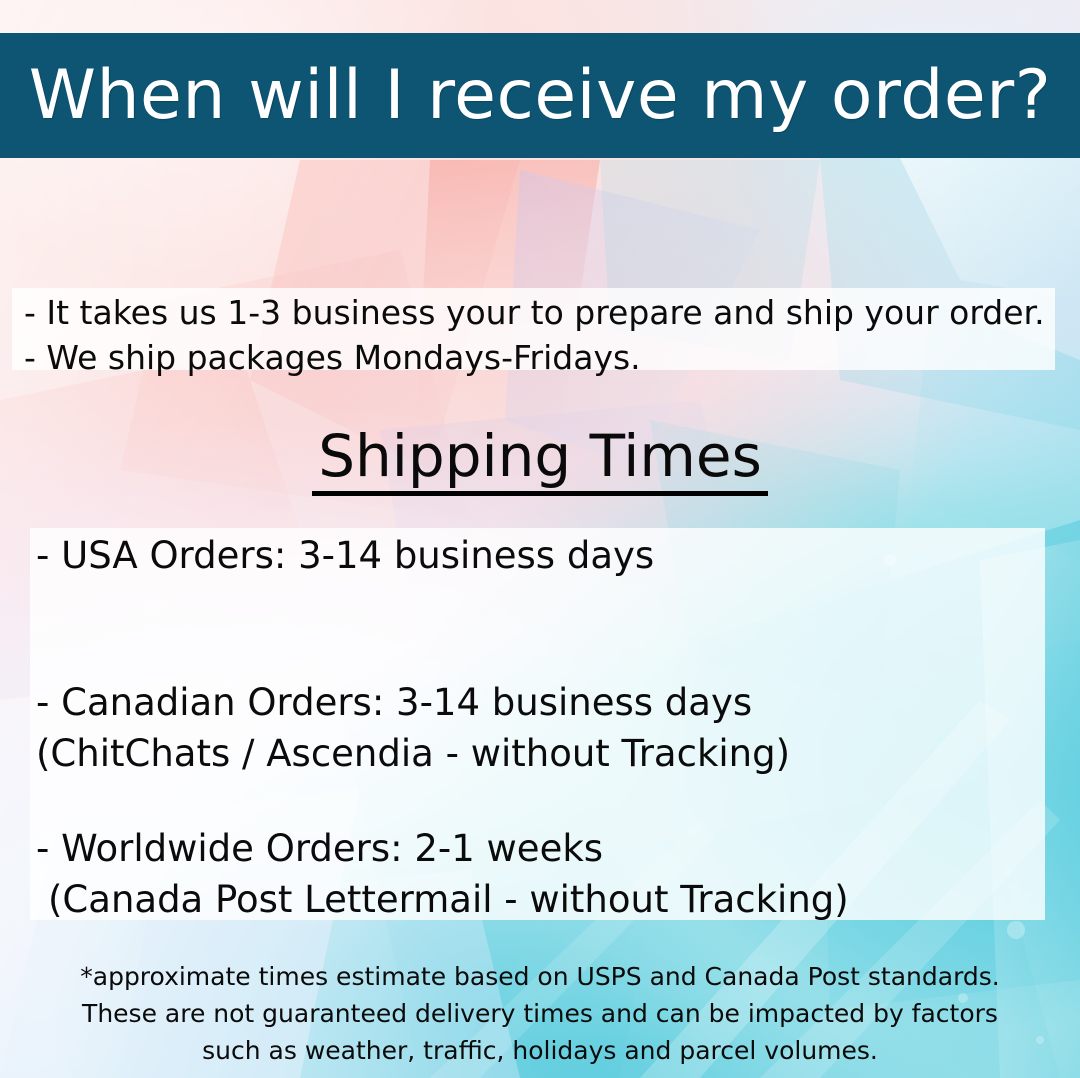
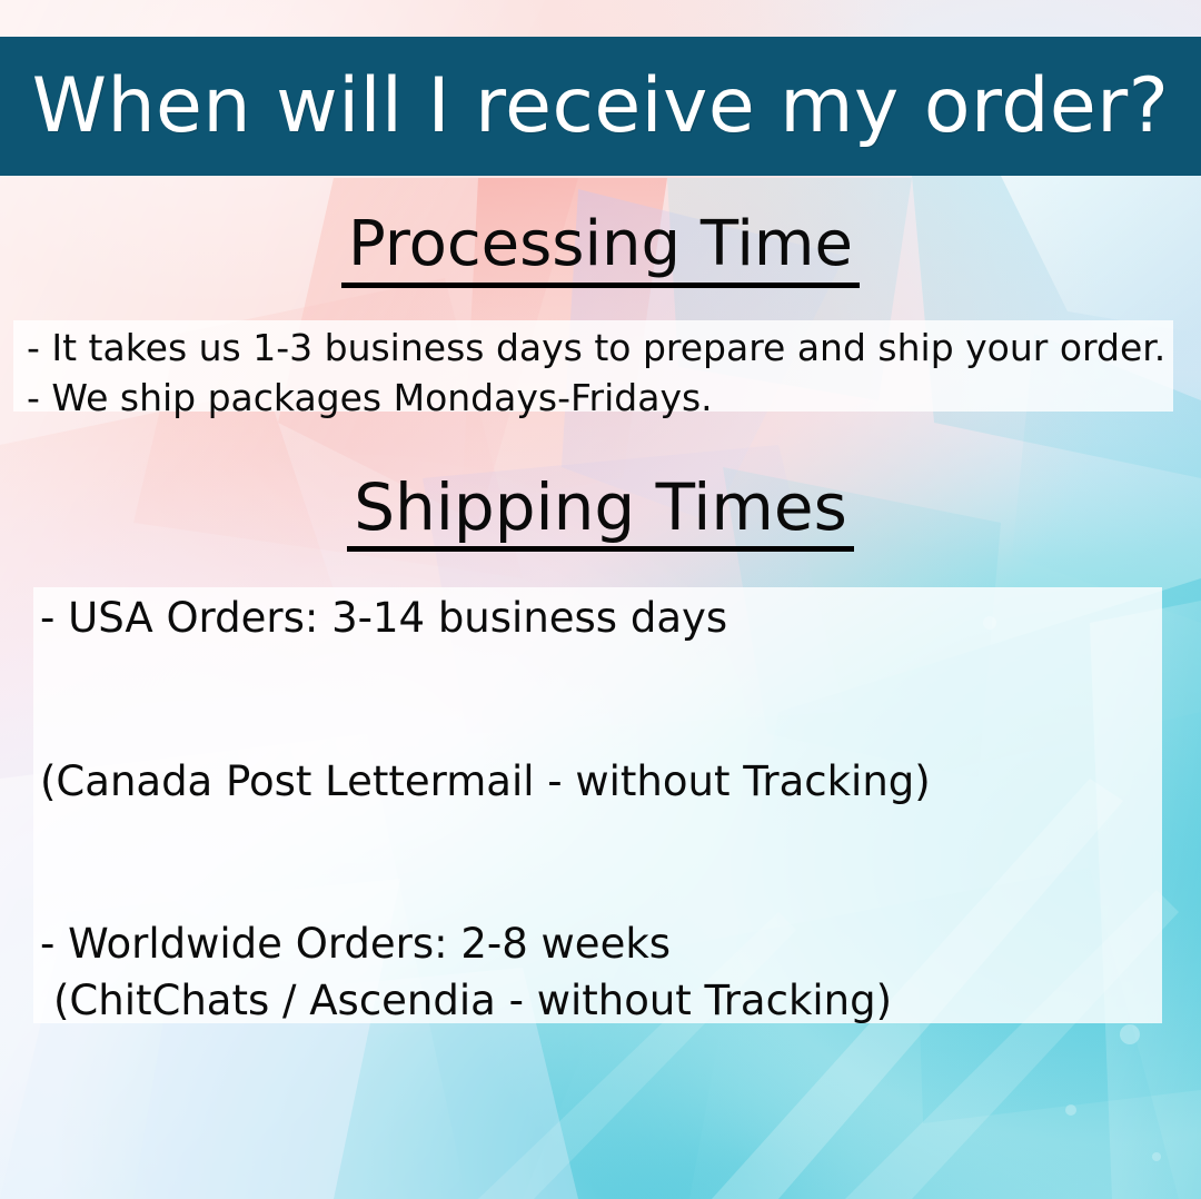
  When will I receive my order?
+ Processing Time
- - It takes us 1-3 business your to prepare and ship your order.
+ - It takes us 1-3 business days to prepare and ship your order.
  - We ship packages Mondays-Fridays.
  Shipping Times
  - USA Orders: 3-14 business days
- - Canadian Orders: 3-14 business days
- (ChitChats / Ascendia - without Tracking)
+ (Canada Post Lettermail - without Tracking)
- - Worldwide Orders: 2-1 weeks
+ - Worldwide Orders: 2-8 weeks
- (Canada Post Lettermail - without Tracking)
+ (ChitChats / Ascendia - without Tracking)
- *approximate times estimate based on USPS and Canada Post standards.
- These are not guaranteed delivery times and can be impacted by factors
- such as weather, traffic, holidays and parcel volumes.
